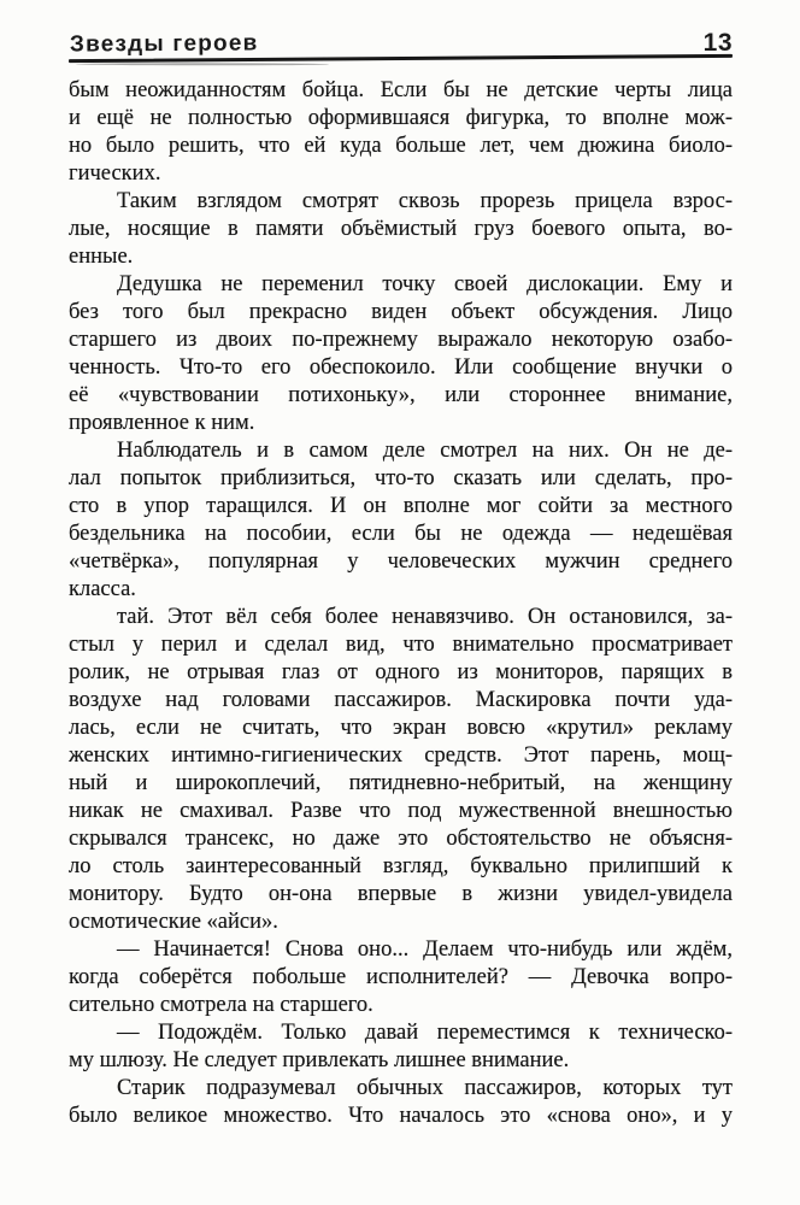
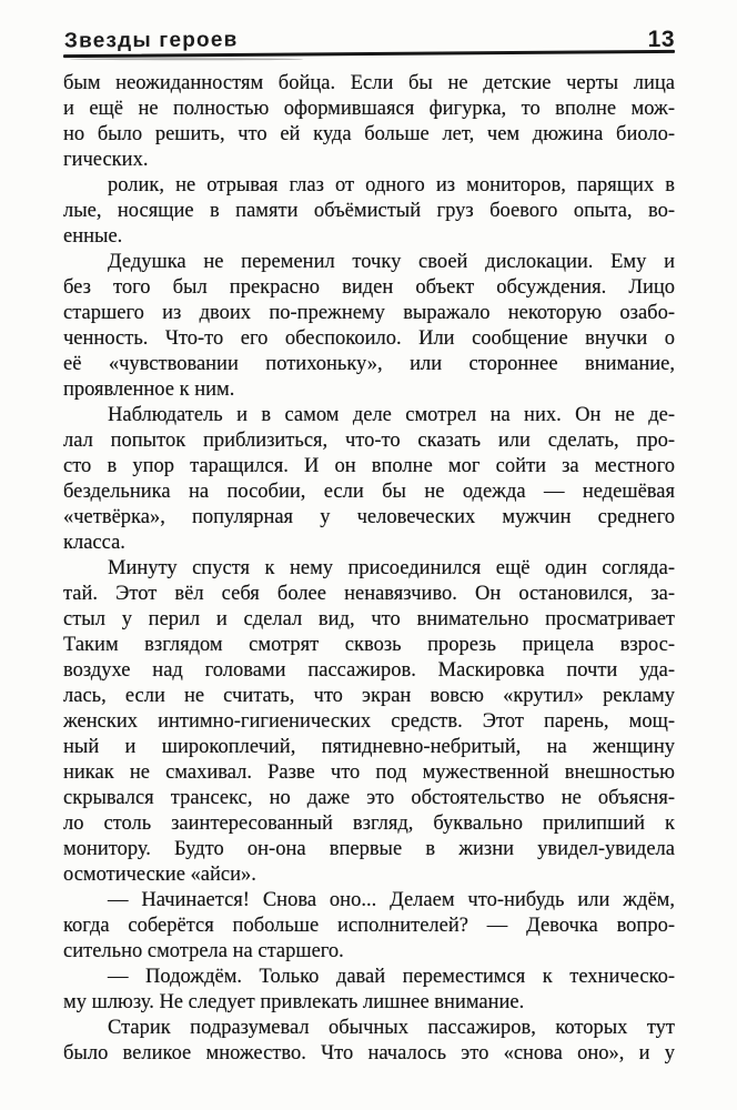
  Звезды героев
  13
  бым неожиданностям бойца. Если бы не детские черты лица
  и ещё не полностью оформившаяся фигурка, то вполне мож-
  но было решить, что ей куда больше лет, чем дюжина биоло-
  гических.
- Таким взглядом смотрят сквозь прорезь прицела взрос-
+ ролик, не отрывая глаз от одного из мониторов, парящих в
  лые, носящие в памяти объёмистый груз боевого опыта, во-
  енные.
  Дедушка не переменил точку своей дислокации. Ему и
  без того был прекрасно виден объект обсуждения. Лицо
  старшего из двоих по-прежнему выражало некоторую озабо-
  ченность. Что-то его обеспокоило. Или сообщение внучки о
  её «чувствовании потихоньку», или стороннее внимание,
  проявленное к ним.
  Наблюдатель и в самом деле смотрел на них. Он не де-
  лал попыток приблизиться, что-то сказать или сделать, про-
  сто в упор таращился. И он вполне мог сойти за местного
  бездельника на пособии, если бы не одежда — недешёвая
  «четвёрка», популярная у человеческих мужчин среднего
  класса.
+ Минуту спустя к нему присоединился ещё один согляда-
  тай. Этот вёл себя более ненавязчиво. Он остановился, за-
  стыл у перил и сделал вид, что внимательно просматривает
- ролик, не отрывая глаз от одного из мониторов, парящих в
+ Таким взглядом смотрят сквозь прорезь прицела взрос-
  воздухе над головами пассажиров. Маскировка почти уда-
  лась, если не считать, что экран вовсю «крутил» рекламу
  женских интимно-гигиенических средств. Этот парень, мощ-
  ный и широкоплечий, пятидневно-небритый, на женщину
  никак не смахивал. Разве что под мужественной внешностью
  скрывался трансекс, но даже это обстоятельство не объясня-
  ло столь заинтересованный взгляд, буквально прилипший к
  монитору. Будто он-она впервые в жизни увидел-увидела
  осмотические «айси».
  — Начинается! Снова оно... Делаем что-нибудь или ждём,
  когда соберётся побольше исполнителей? — Девочка вопро-
  сительно смотрела на старшего.
  — Подождём. Только давай переместимся к техническо-
  му шлюзу. Не следует привлекать лишнее внимание.
  Старик подразумевал обычных пассажиров, которых тут
  было великое множество. Что началось это «снова оно», и у
